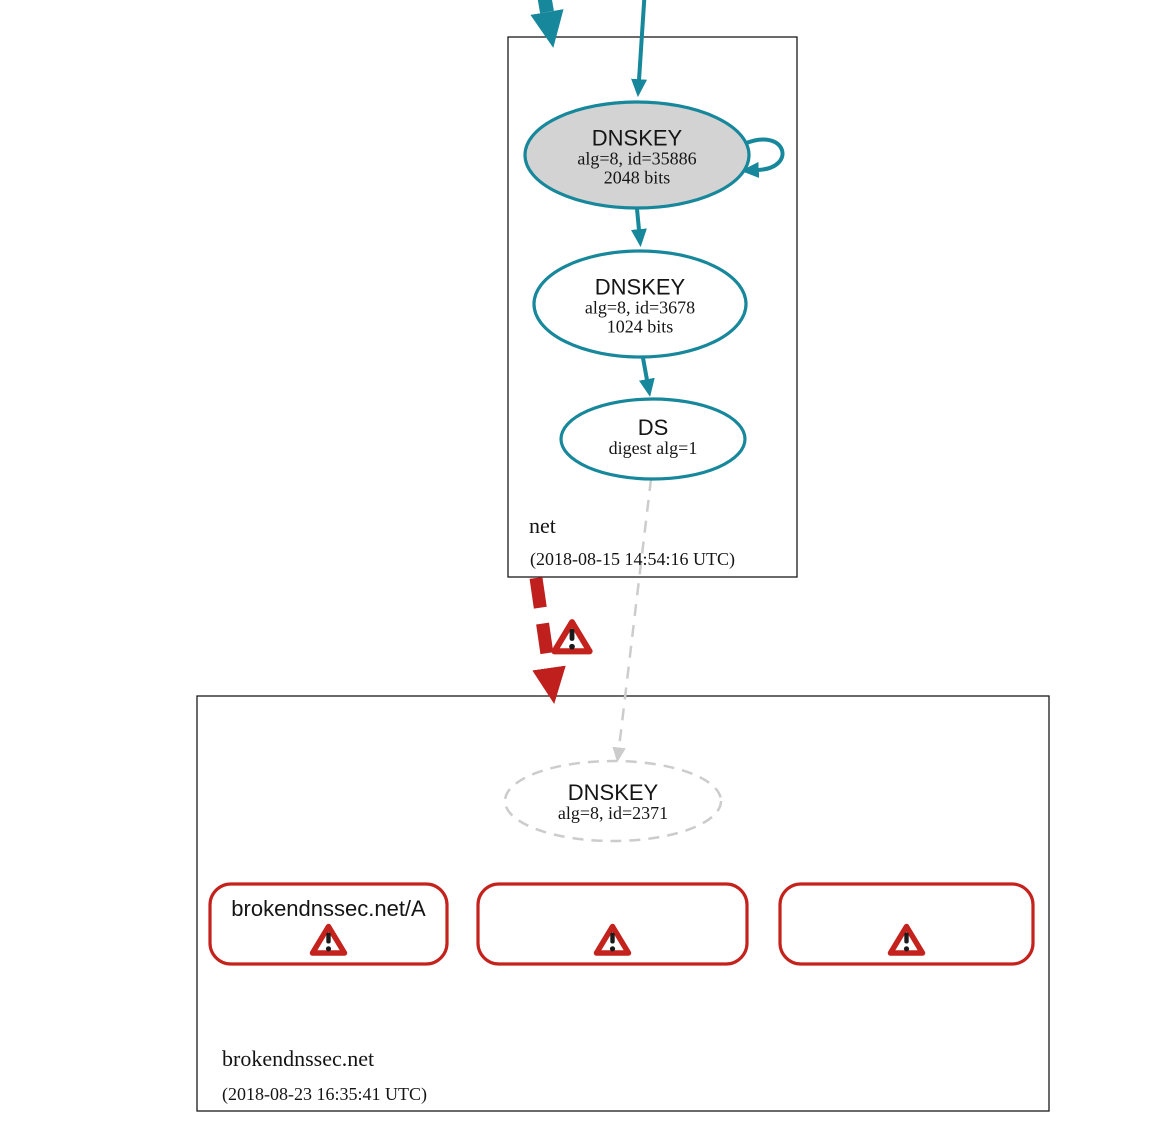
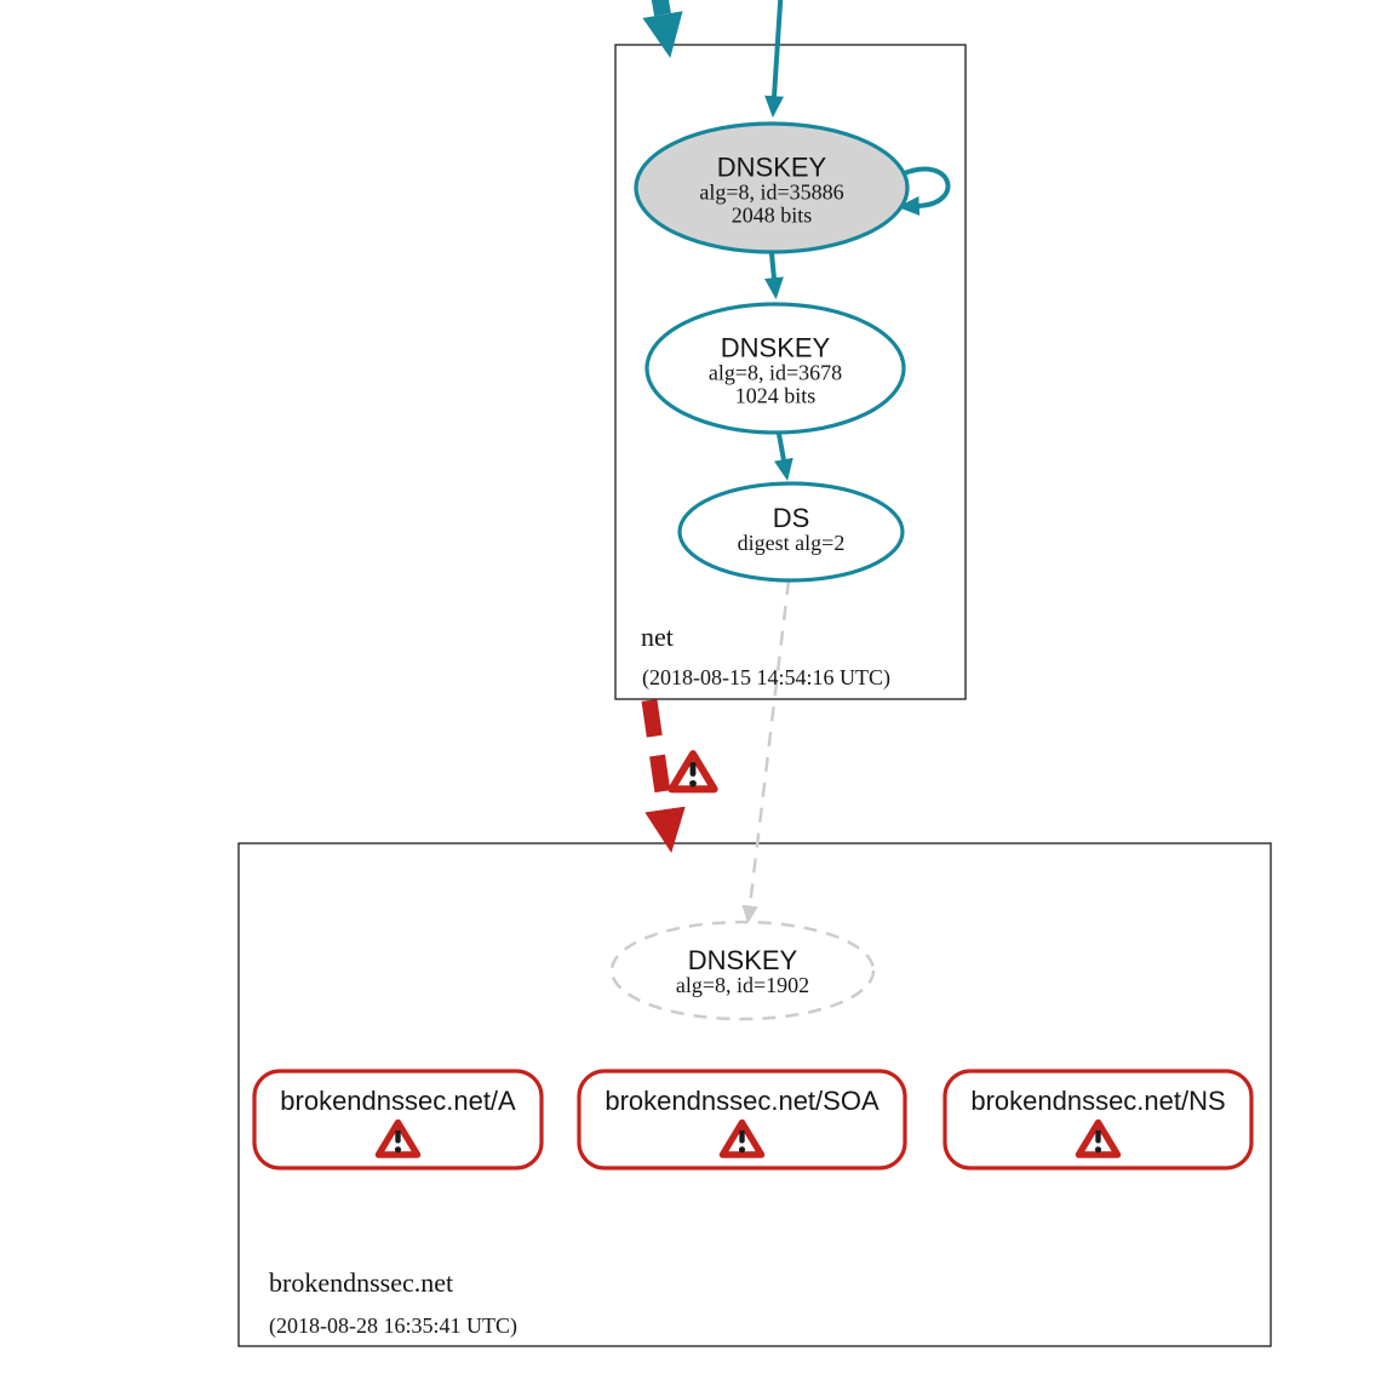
  DNSKEY
  alg=8, id=35886
  2048 bits
  DNSKEY
  alg=8, id=3678
  1024 bits
  DS
- digest alg=1
+ digest alg=2
  DNSKEY
- alg=8, id=2371
+ alg=8, id=1902
  brokendnssec.net/A
+ brokendnssec.net/SOA
+ brokendnssec.net/NS
  net
  (2018-08-15 14:54:16 UTC)
  brokendnssec.net
- (2018-08-23 16:35:41 UTC)
+ (2018-08-28 16:35:41 UTC)
